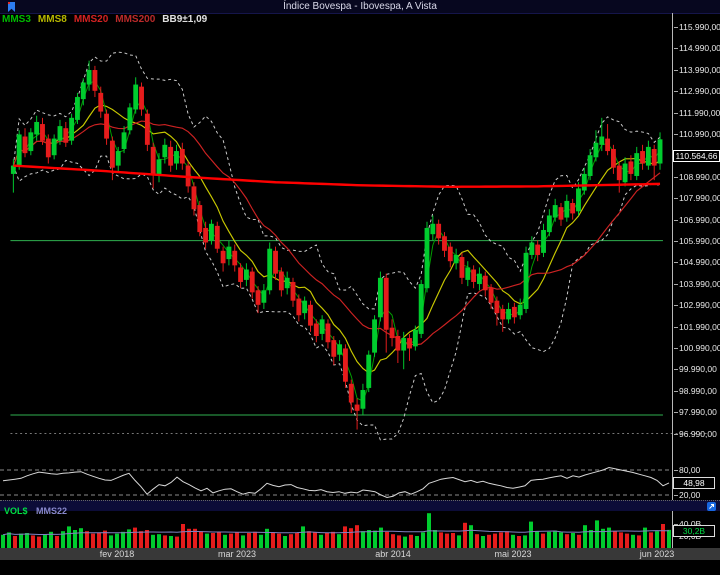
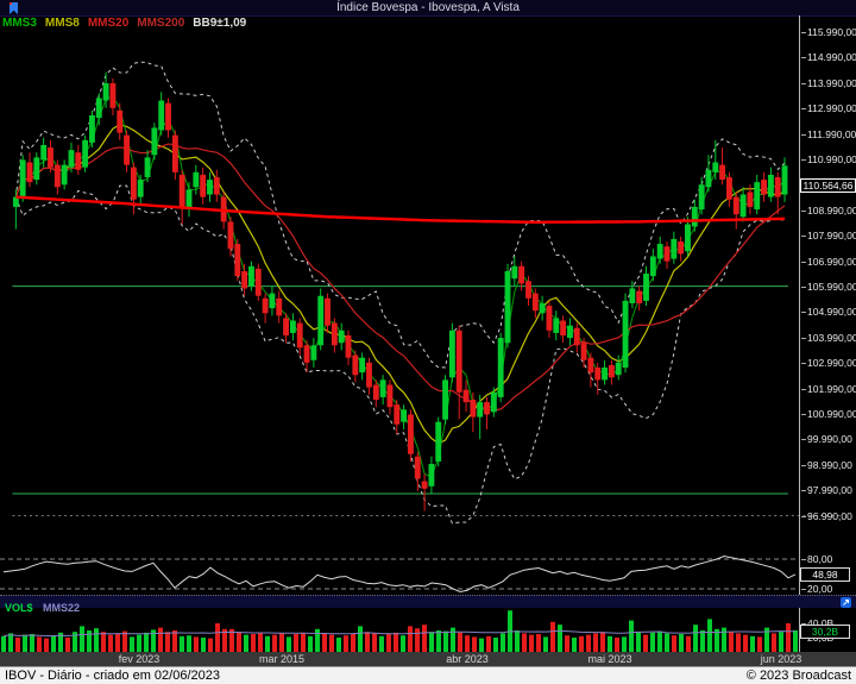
  Índice Bovespa - Ibovespa, A Vista
  MMS3 MMS8 MMS20 MMS200 BB9±1,09
  115.990,00
  114.990,00
  113.990,00
  112.990,00
  111.990,00
  110.990,00
  108.990,00
  107.990,00
  106.990,00
  105.990,00
  104.990,00
  103.990,00
  102.990,00
  101.990,00
  100.990,00
  99.990,00
  98.990,00
  97.990,00
  96.990,00
  110.564,66
  80,00
  20,00
  48,98
  VOL$ MMS22
  40,0B
  30,2B
- fev 2018
+ fev 2023
- mar 2023
+ mar 2015
- abr 2014
+ abr 2023
  mai 2023
  jun 2023
+ IBOV - Diário - criado em 02/06/2023
+ © 2023 Broadcast
